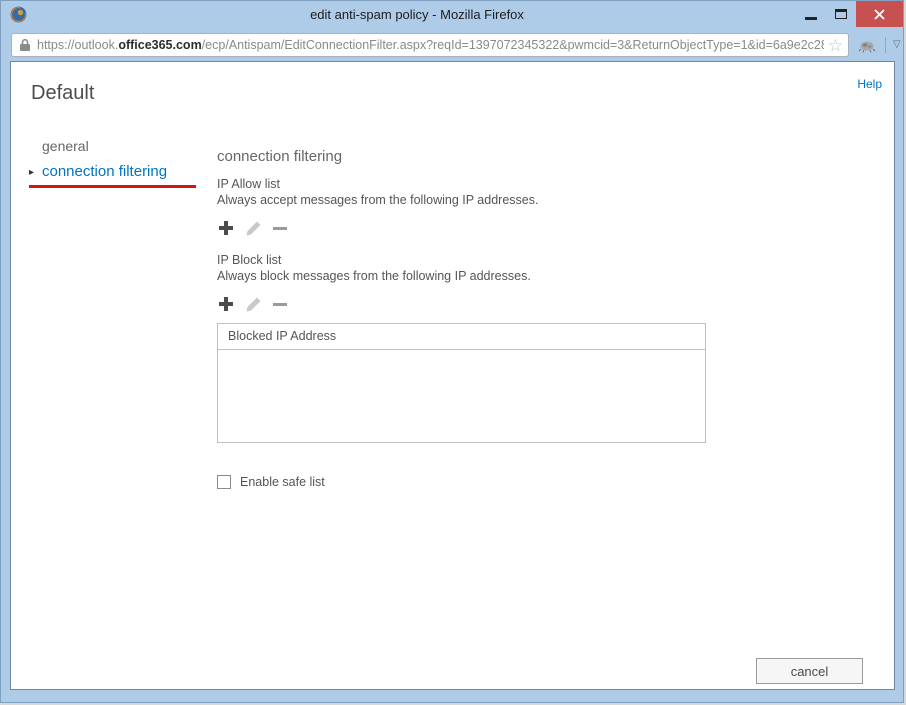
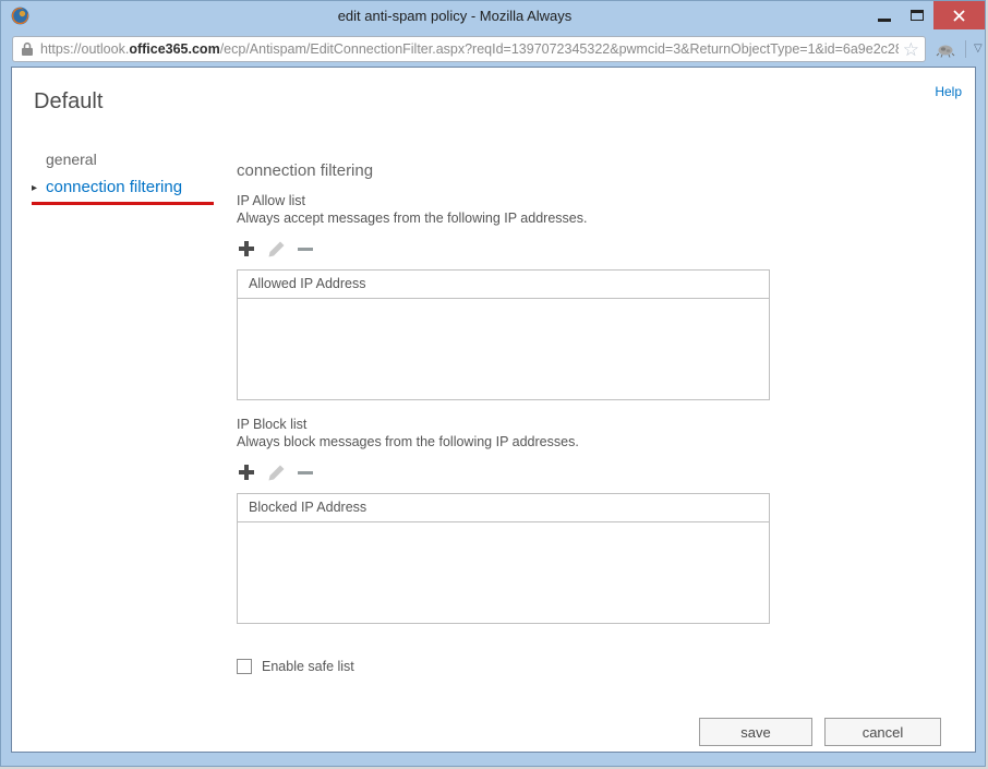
- edit anti-spam policy - Mozilla Firefox
+ edit anti-spam policy - Mozilla Always
  https://outlook.office365.com/ecp/Antispam/EditConnectionFilter.aspx?reqId=1397072345322&pwmcid=3&ReturnObjectType=1&id=6a9e2c2
  ☆
  ▽
  Help
  Default
  general
  ▸ connection filtering
  connection filtering
  IP Allow list
  Always accept messages from the following IP addresses.
+ Allowed IP Address
  IP Block list
  Always block messages from the following IP addresses.
  Blocked IP Address
  Enable safe list
+ save
  cancel
